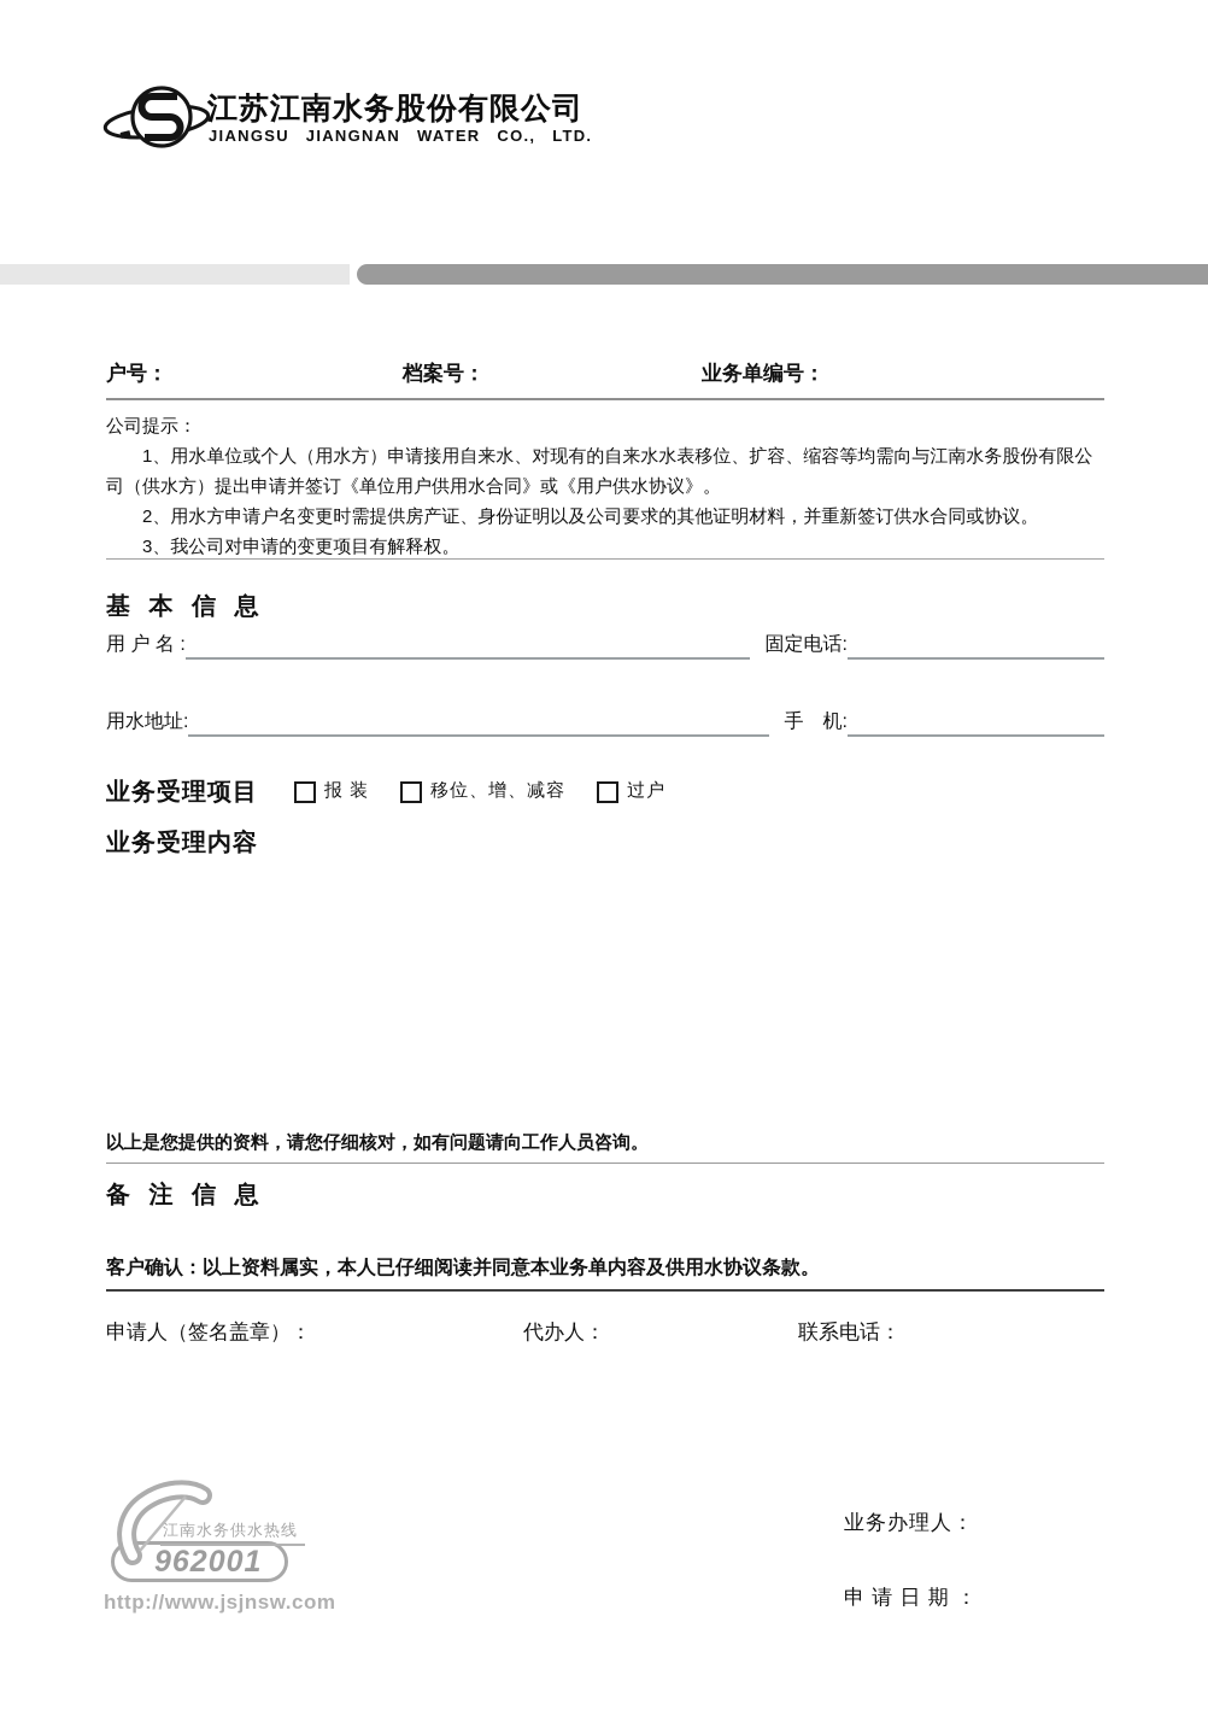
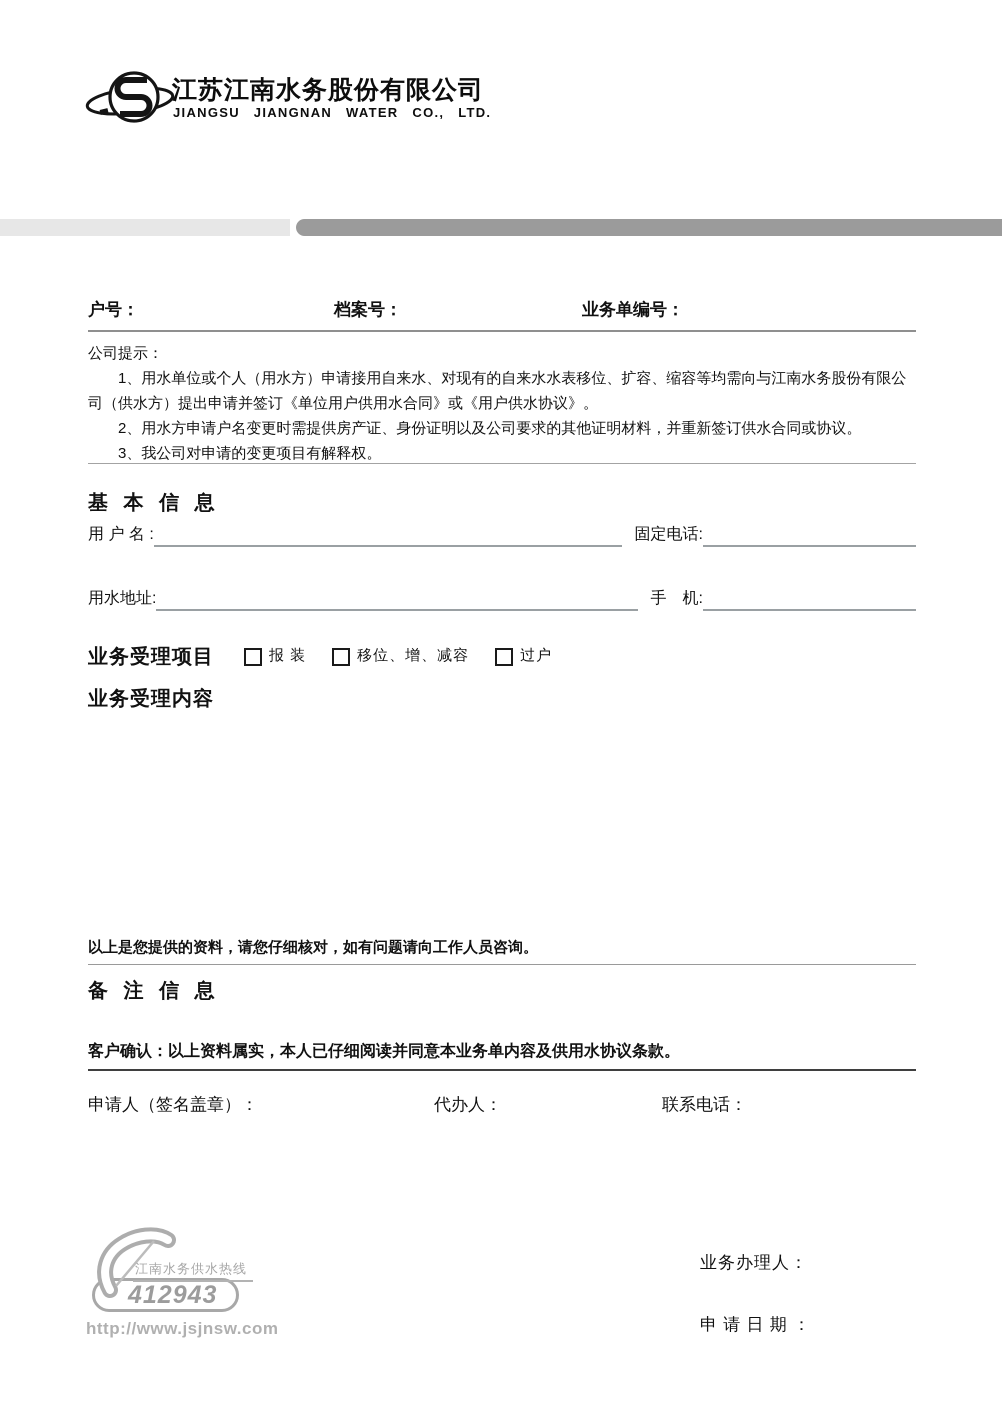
  江苏江南水务股份有限公司
  JIANGSU JIANGNAN WATER CO., LTD.
  户号：
  档案号：
  业务单编号：
  公司提示：
  1、用水单位或个人（用水方）申请接用自来水、对现有的自来水水表移位、扩容、缩容等均需向与江南水务股份有限公司（供水方）提出申请并签订《单位用户供用水合同》或《用户供水协议》。
  2、用水方申请户名变更时需提供房产证、身份证明以及公司要求的其他证明材料，并重新签订供水合同或协议。
  3、我公司对申请的变更项目有解释权。
  基 本 信 息
  用 户 名 :
  固定电话:
  用水地址:
  手 机:
  业务受理项目
  报 装
  移位、增、减容
  过户
  业务受理内容
  以上是您提供的资料，请您仔细核对，如有问题请向工作人员咨询。
  备 注 信 息
  客户确认：以上资料属实，本人已仔细阅读并同意本业务单内容及供用水协议条款。
  申请人（签名盖章）：
  代办人：
  联系电话：
- 962001
+ 412943
  江南水务供水热线
  http://www.jsjnsw.com
  业务办理人：
  申 请 日 期 ：
